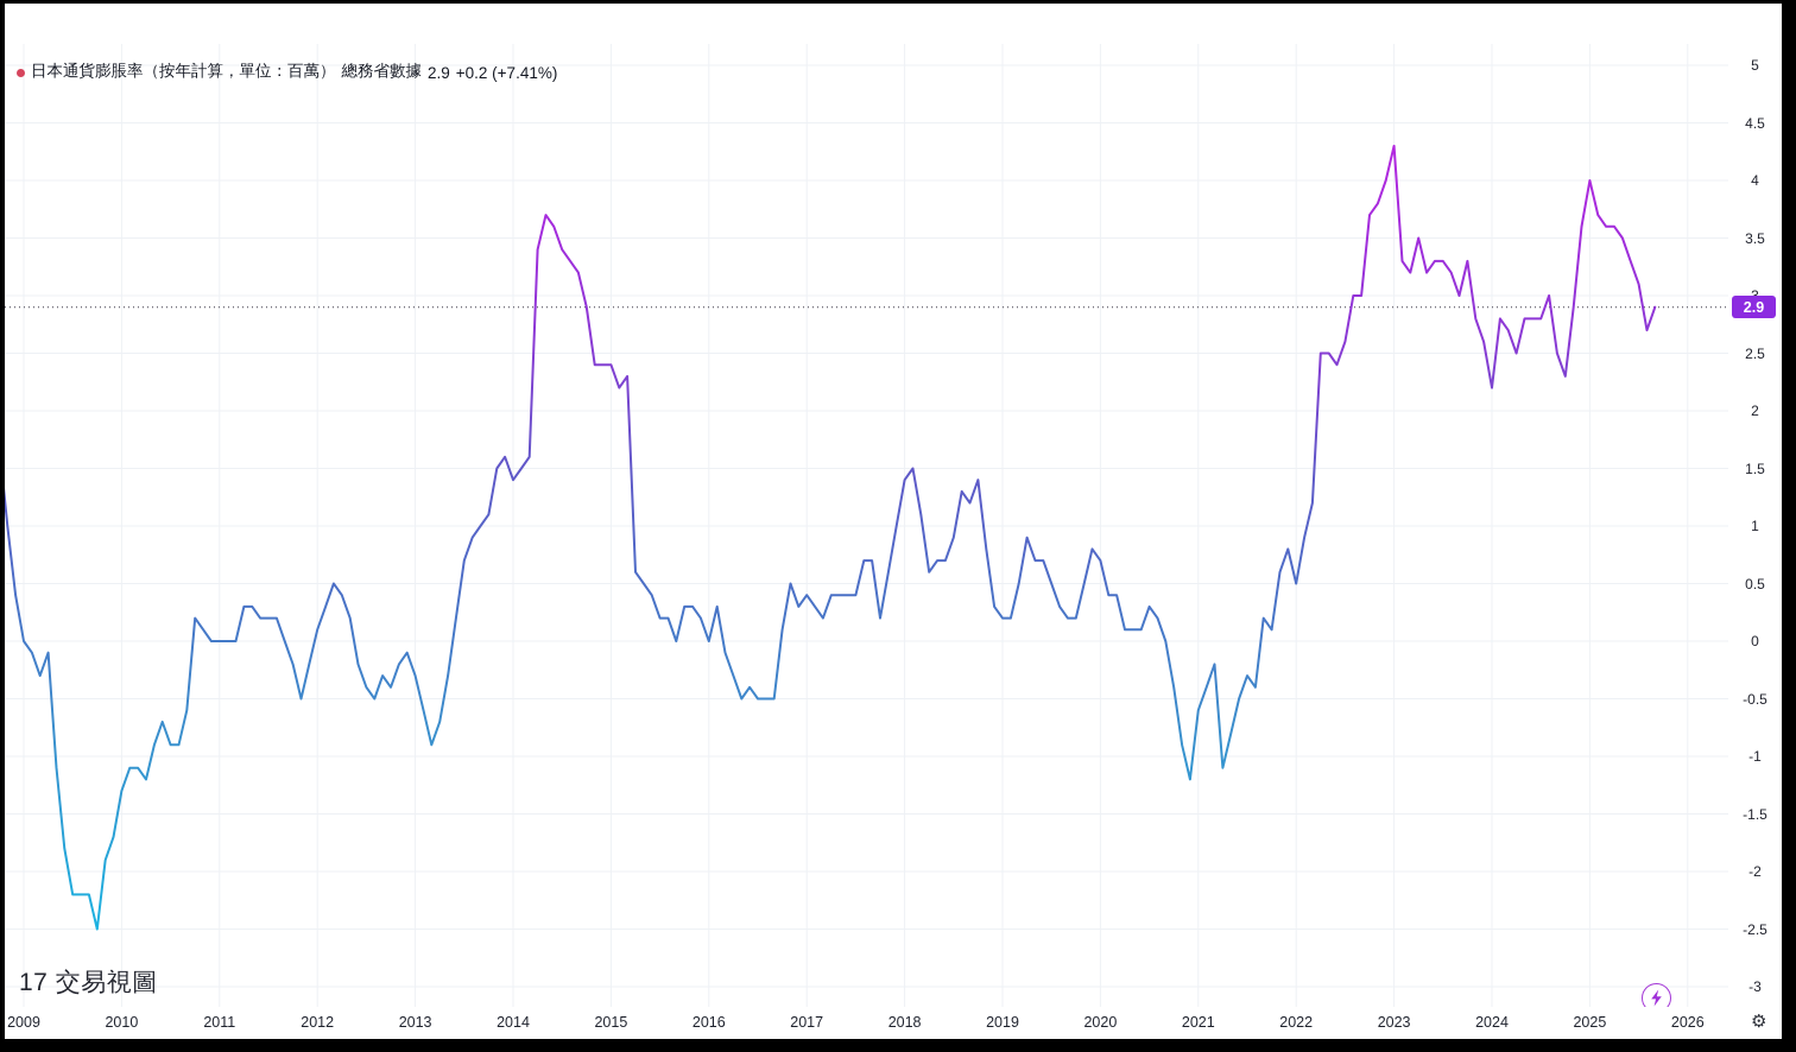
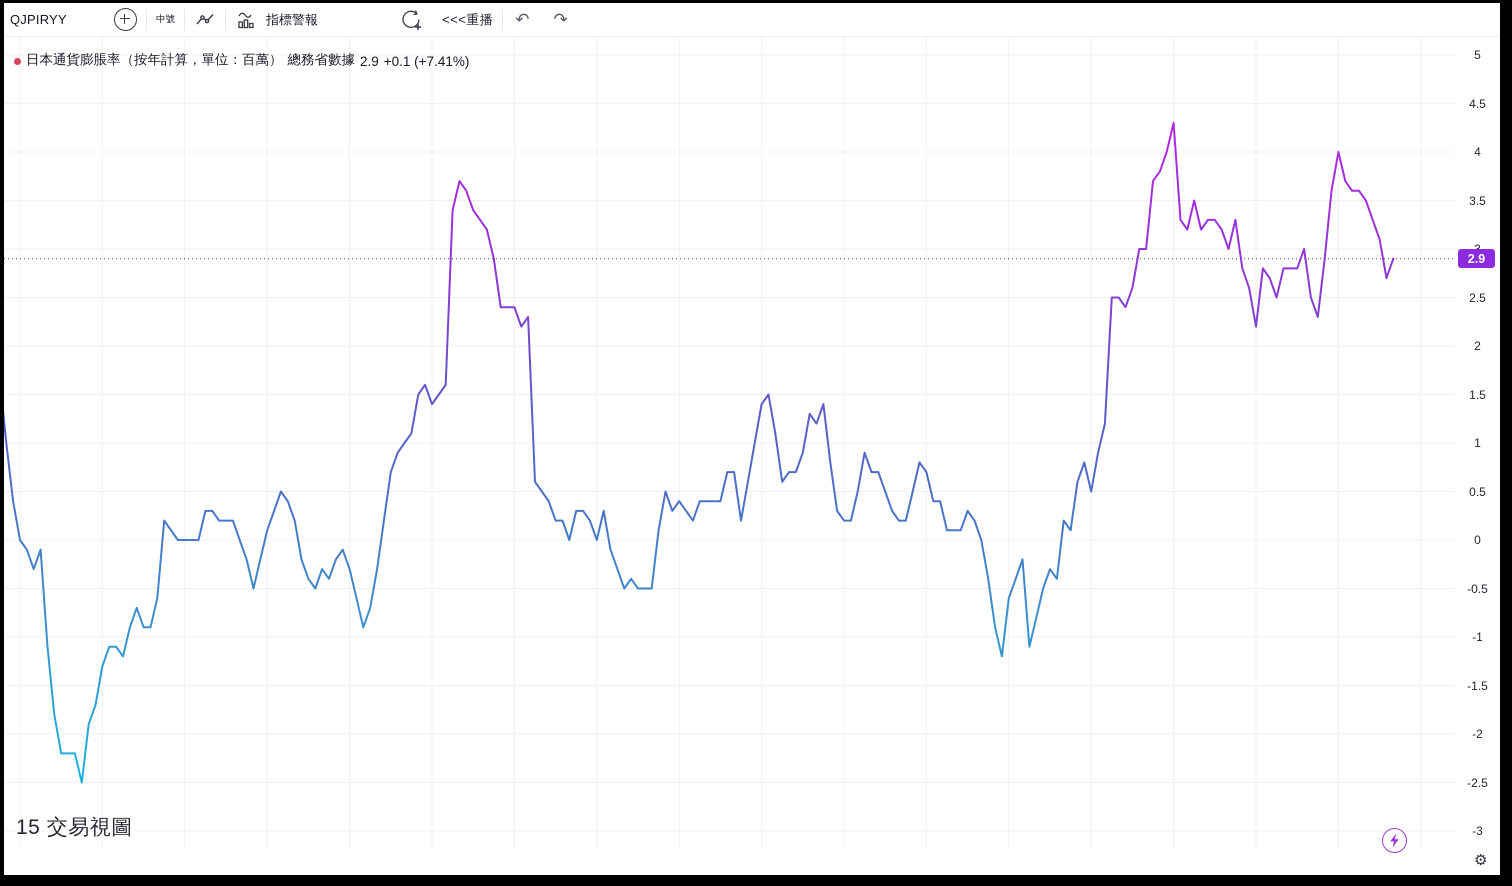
+ QJPIRYY
+ 中號
+ 指標警報
+ <<<重播
+ ↶
+ ↷
  日本通貨膨脹率（按年計算，單位：百萬）
  總務省數據
  2.9
- +0.2 (+7.41%)
+ +0.1 (+7.41%)
- 17 交易視圖
+ 15 交易視圖
  5
  4.5
  4
  3.5
  2.5
  2
  1.5
  1
  0.5
  0
  -0.5
  -1
  -1.5
  -2
  -2.5
  -3
  2.9
- 2009
- 2010
- 2011
- 2012
- 2013
- 2014
- 2015
- 2016
- 2017
- 2018
- 2019
- 2020
- 2021
- 2022
- 2023
- 2024
- 2025
- 2026
  ⚙
